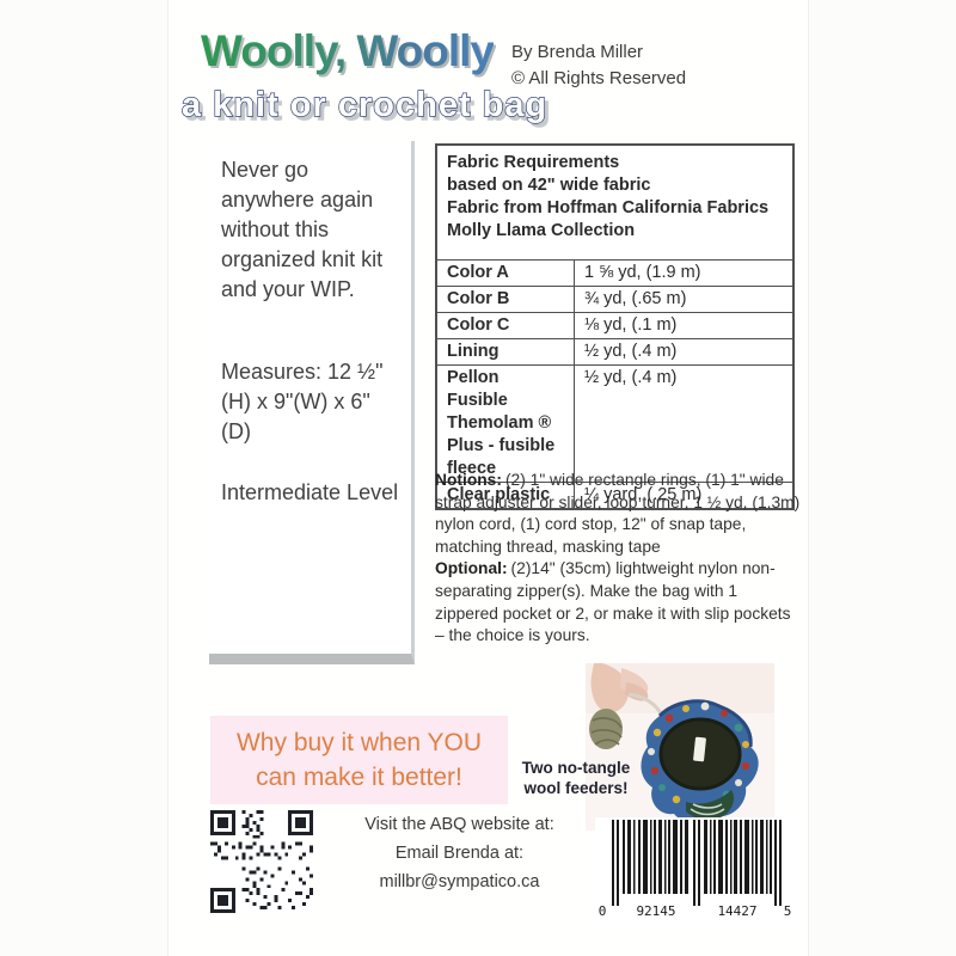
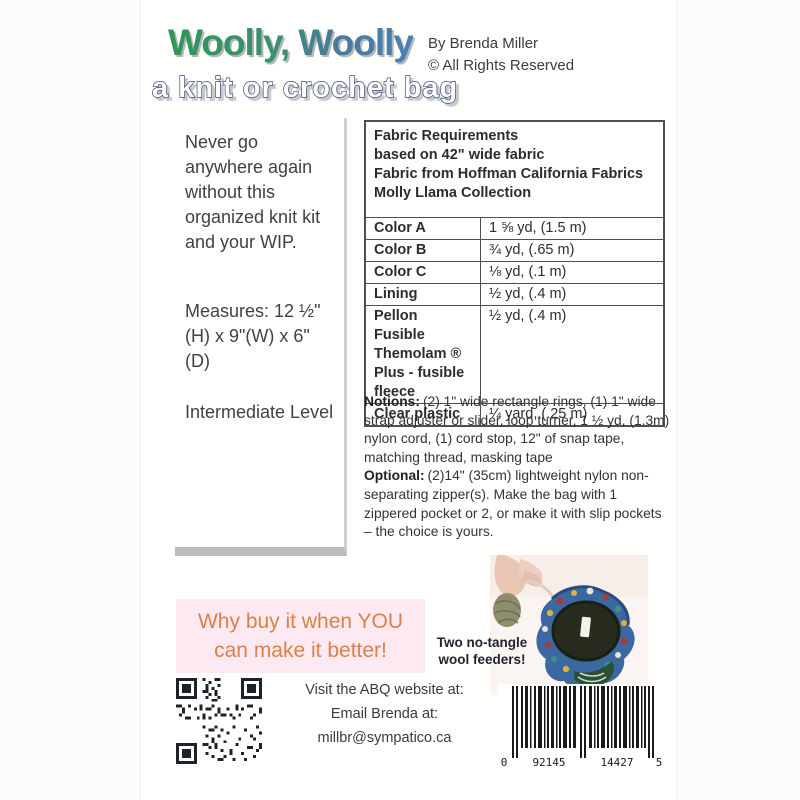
  Woolly, Woolly
  a knit or crochet bag
  By Brenda Miller
  © All Rights Reserved
  Never go anywhere again without this organized knit kit and your WIP.
  Measures: 12 ½" (H) x 9"(W) x 6" (D)
  Intermediate Level
  Fabric Requirements based on 42" wide fabric Fabric from Hoffman California Fabrics Molly Llama Collection
- Color A	1 ⅝ yd, (1.9 m)
+ Color A	1 ⅝ yd, (1.5 m)
  Color B	¾ yd, (.65 m)
  Color C	⅛ yd, (.1 m)
  Lining	½ yd, (.4 m)
  Pellon Fusible Themolam ® Plus - fusible fleece	½ yd, (.4 m)
  Clear plastic	¼ yard, (.25 m)
  Notions: (2) 1" wide rectangle rings, (1) 1" wide strap adjuster or slider, loop turner, 1 ½ yd, (1.3m) nylon cord, (1) cord stop, 12" of snap tape, matching thread, masking tape
  Optional: (2)14" (35cm) lightweight nylon non-separating zipper(s). Make the bag with 1 zippered pocket or 2, or make it with slip pockets – the choice is yours.
  Why buy it when YOU
  can make it better!
  Two no-tangle wool feeders!
  Visit the ABQ website at:
  Email Brenda at:
  millbr@sympatico.ca
  0
  92145
  14427
  5
